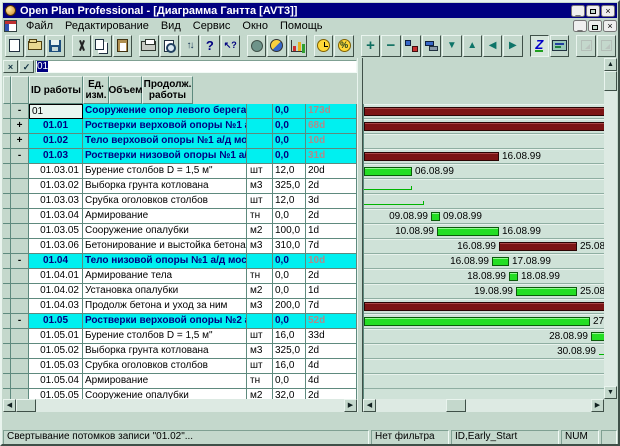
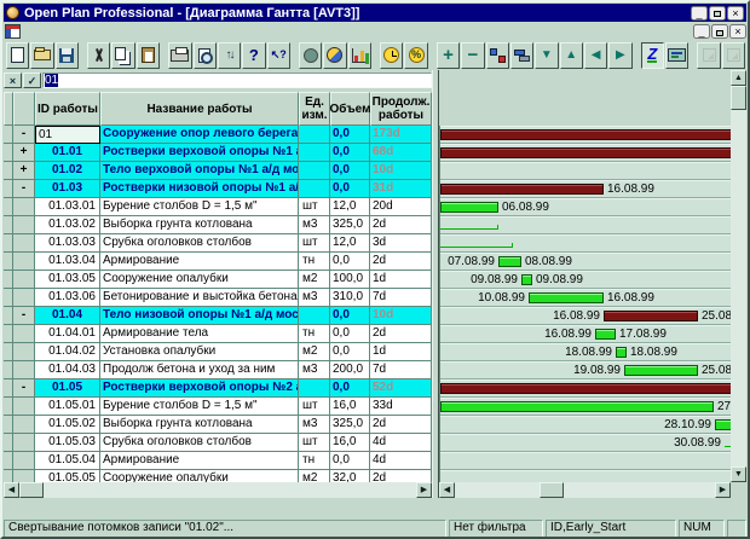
  Open Plan Professional - [Диаграмма Гантта [AVT3]]
  _
  ×
- Файл Редактирование Вид Сервис Окно Помощь
  _
  ×
  ↑↓
  ?
  ↖?
  %
  +
  −
  ▼
  ▲
  ◀
  ▶
  Z
  ×
  ✓
  01
  ID работы
+ Название работы
  Ед.
  изм.
  Объем
  Продолж.
  работы
  -
  01
  Сооружение опор левого берега
  0,0
  173d
  +
  01.01
  Ростверки верховой опоры №1
  0,0
  68d
  +
  01.02
  Тело верховой опоры №1 а/д мо
  0,0
  10d
  -
  01.03
  Ростверки низовой опоры №1 а/
  0,0
  31d
  01.03.01
  Бурение столбов D = 1,5 м"
  шт
  12,0
  20d
  01.03.02
  Выборка грунта котлована
  м3
  325,0
  2d
  01.03.03
  Срубка оголовков столбов
  шт
  12,0
  3d
  01.03.04
  Армирование
  тн
  0,0
  2d
  01.03.05
  Сооружение опалубки
  м2
  100,0
  1d
  01.03.06
  Бетонирование и выстойка бетона
  м3
  310,0
  7d
  -
  01.04
  Тело низовой опоры №1 а/д мос
  0,0
  10d
  01.04.01
  Армирование тела
  тн
  0,0
  2d
  01.04.02
  Установка опалубки
  м2
  0,0
  1d
  01.04.03
  Продолж бетона и уход за ним
  м3
  200,0
  7d
  -
  01.05
  Ростверки верховой опоры №2
  0,0
  52d
  01.05.01
  Бурение столбов D = 1,5 м"
  шт
  16,0
  33d
  01.05.02
  Выборка грунта котлована
  м3
  325,0
  2d
  01.05.03
  Срубка оголовков столбов
  шт
  16,0
  4d
  01.05.04
  Армирование
  тн
  0,0
  4d
  01.05.05
  Сооружение опалубки
  м2
  32,0
  2d
  16.08.99
  06.08.99
+ 07.08.99
+ 08.08.99
  09.08.99
  09.08.99
  10.08.99
  16.08.99
  16.08.99
  16.08.99
  17.08.99
  18.08.99
  18.08.99
  19.08.99
- 28.08.99
+ 28.10.99
  30.08.99
  Свертывание потомков записи "01.02"...
  Нет фильтра
  ID,Early_Start
  NUM
